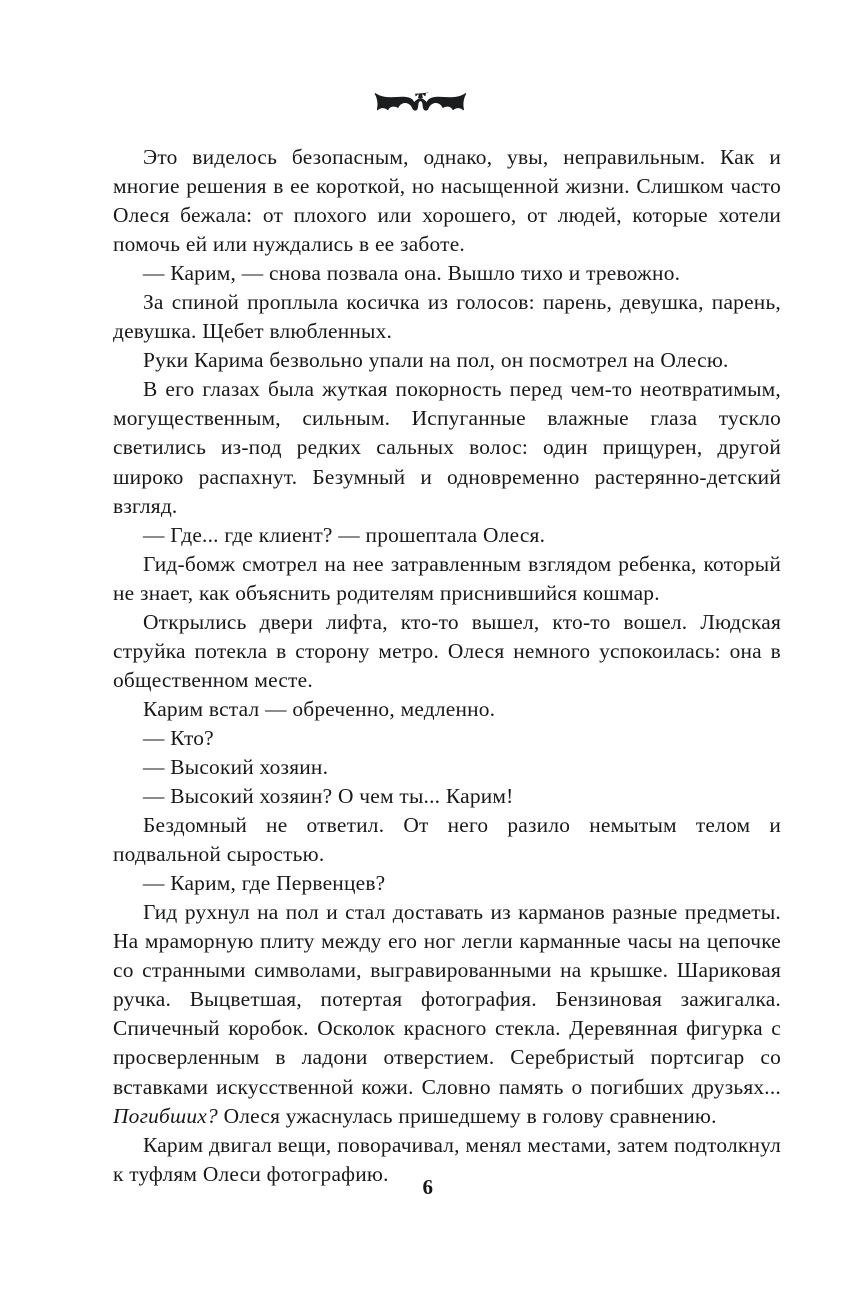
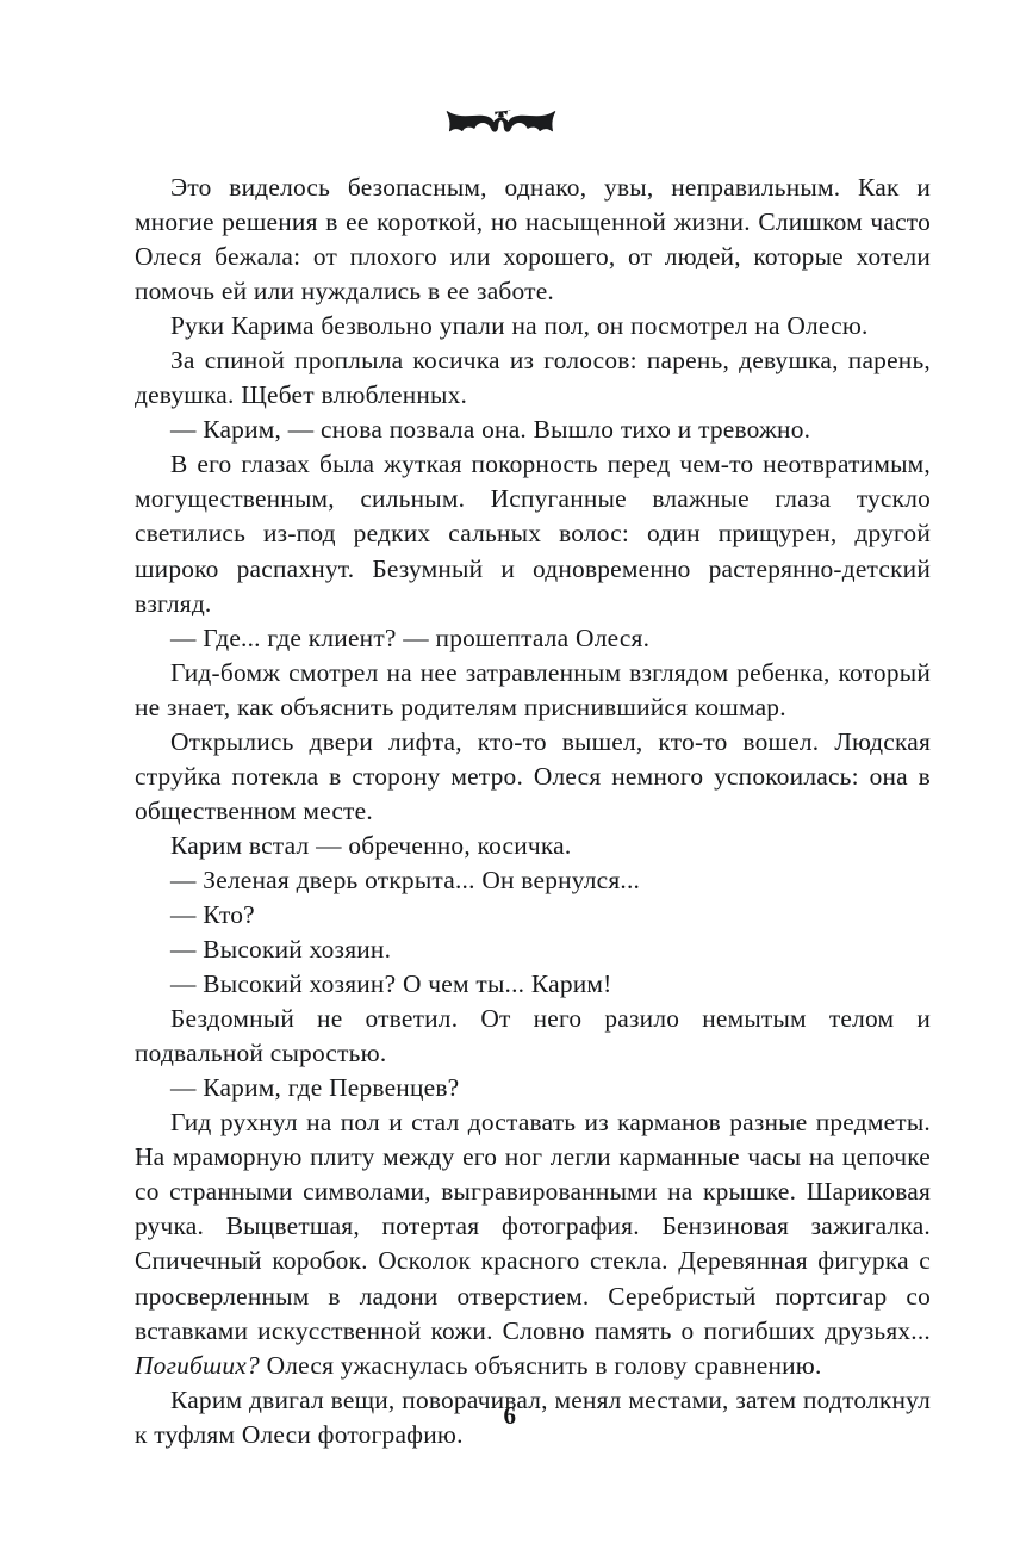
  Это виделось безопасным, однако, увы, неправильным. Как и многие решения в ее короткой, но насыщенной жизни. Слишком часто Олеся бежала: от плохого или хорошего, от людей, которые хотели помочь ей или нуждались в ее заботе.
- — Карим, — снова позвала она. Вышло тихо и тревожно.
+ Руки Карима безвольно упали на пол, он посмотрел на Олесю.
  За спиной проплыла косичка из голосов: парень, девушка, парень, девушка. Щебет влюбленных.
- Руки Карима безвольно упали на пол, он посмотрел на Олесю.
+ — Карим, — снова позвала она. Вышло тихо и тревожно.
  В его глазах была жуткая покорность перед чем-то неотвратимым, могущественным, сильным. Испуганные влажные глаза тускло светились из-под редких сальных волос: один прищурен, другой широко распахнут. Безумный и одновременно растерянно-детский взгляд.
  — Где... где клиент? — прошептала Олеся.
  Гид-бомж смотрел на нее затравленным взглядом ребенка, который не знает, как объяснить родителям приснившийся кошмар.
  Открылись двери лифта, кто-то вышел, кто-то вошел. Людская струйка потекла в сторону метро. Олеся немного успокоилась: она в общественном месте.
- Карим встал — обреченно, медленно.
+ Карим встал — обреченно, косичка.
+ — Зеленая дверь открыта... Он вернулся...
  — Кто?
  — Высокий хозяин.
  — Высокий хозяин? О чем ты... Карим!
  Бездомный не ответил. От него разило немытым телом и подвальной сыростью.
  — Карим, где Первенцев?
- Гид рухнул на пол и стал доставать из карманов разные предметы. На мраморную плиту между его ног легли карманные часы на цепочке со странными символами, выгравированными на крышке. Шариковая ручка. Выцветшая, потертая фотография. Бензиновая зажигалка. Спичечный коробок. Осколок красного стекла. Деревянная фигурка с просверленным в ладони отверстием. Серебристый портсигар со вставками искусственной кожи. Словно память о погибших друзьях... Погибших? Олеся ужаснулась пришедшему в голову сравнению.
+ Гид рухнул на пол и стал доставать из карманов разные предметы. На мраморную плиту между его ног легли карманные часы на цепочке со странными символами, выгравированными на крышке. Шариковая ручка. Выцветшая, потертая фотография. Бензиновая зажигалка. Спичечный коробок. Осколок красного стекла. Деревянная фигурка с просверленным в ладони отверстием. Серебристый портсигар со вставками искусственной кожи. Словно память о погибших друзьях... Погибших? Олеся ужаснулась объяснить в голову сравнению.
  Карим двигал вещи, поворачивал, менял местами, затем подтолкнул к туфлям Олеси фотографию.
  6
